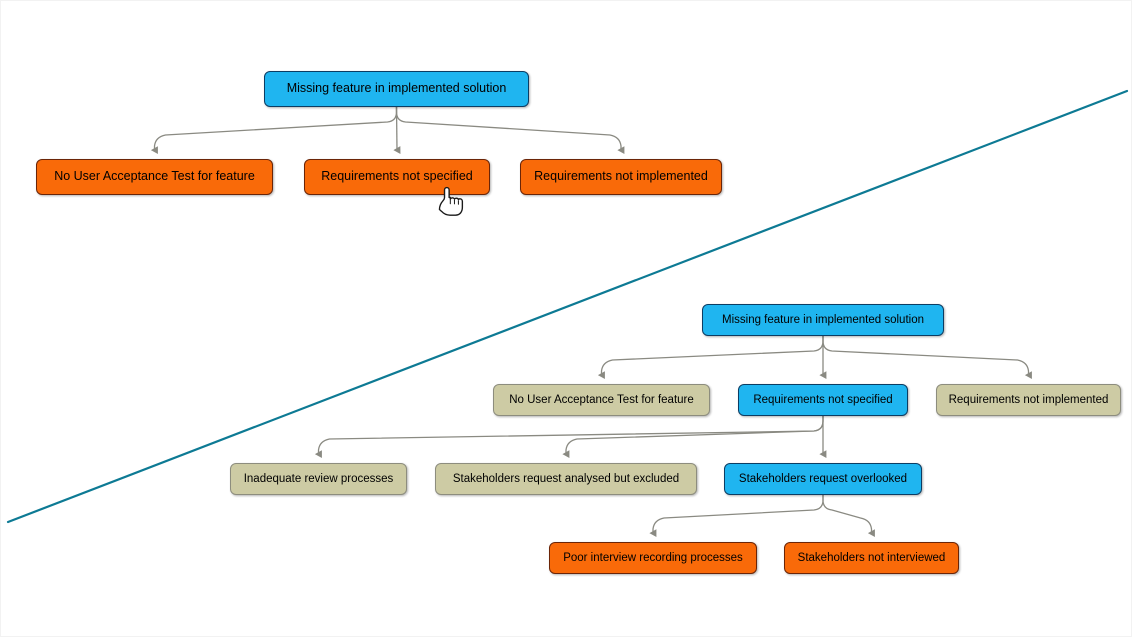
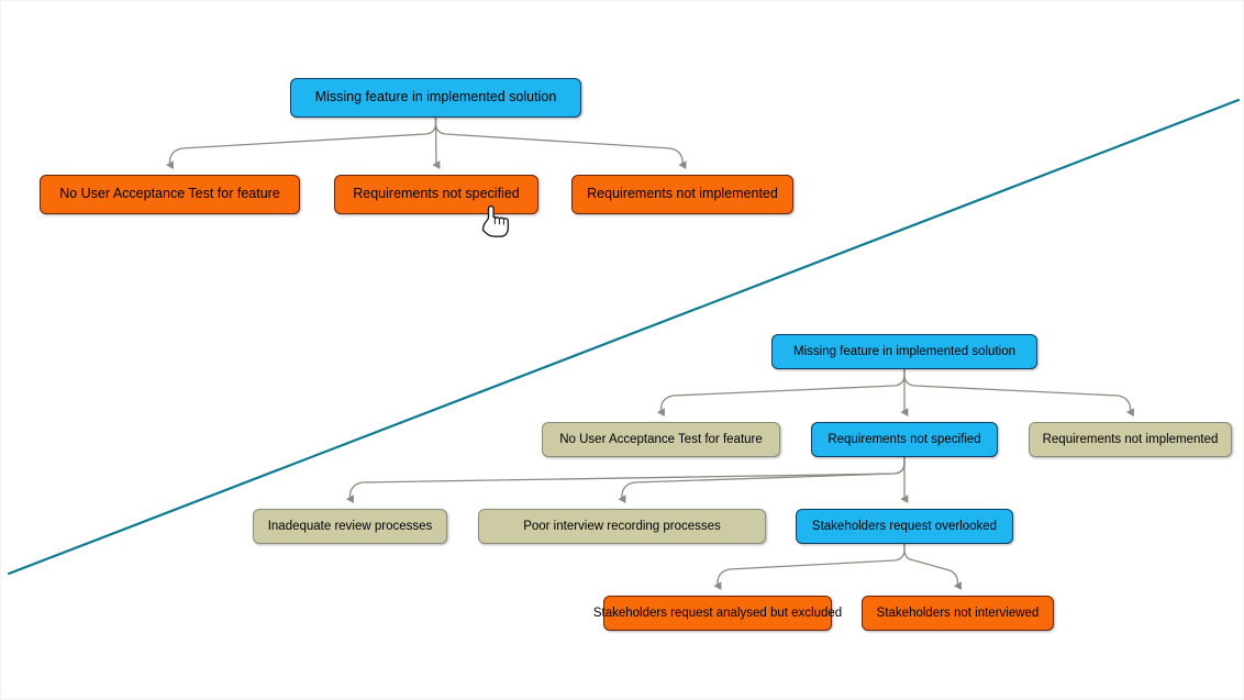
  Missing feature in implemented solution
  No User Acceptance Test for feature
  Requirements not specified
  Requirements not implemented
  Missing feature in implemented solution
  No User Acceptance Test for feature
  Requirements not specified
  Requirements not implemented
  Inadequate review processes
- Stakeholders request analysed but excluded
+ Poor interview recording processes
  Stakeholders request overlooked
- Poor interview recording processes
+ Stakeholders request analysed but excluded
  Stakeholders not interviewed
